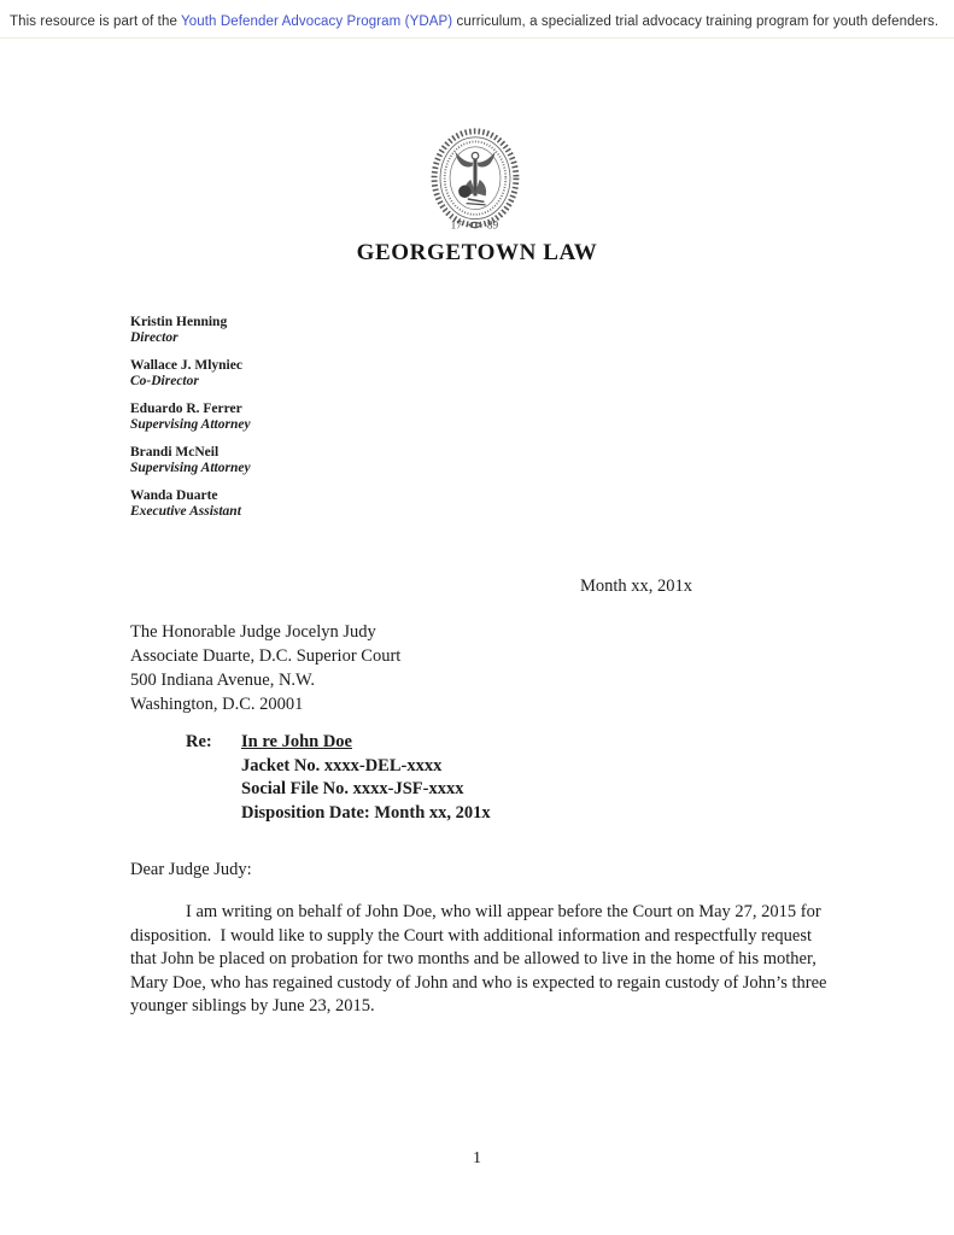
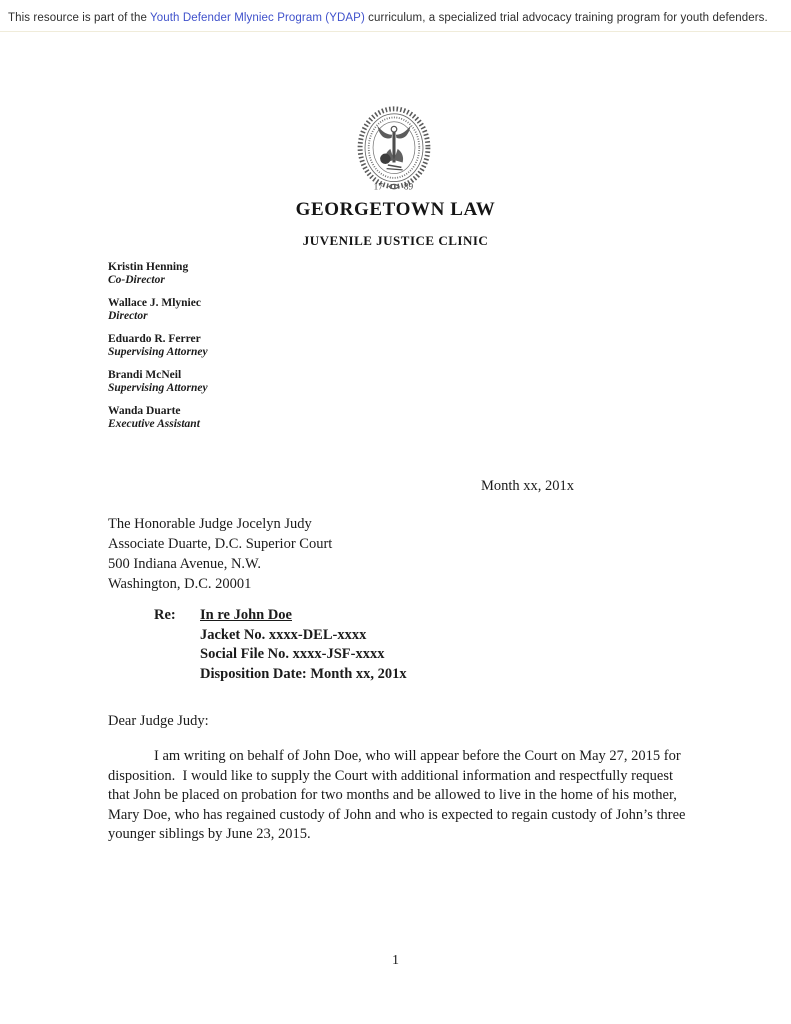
- This resource is part of the Youth Defender Advocacy Program (YDAP) curriculum, a specialized trial advocacy training program for youth defenders.
+ This resource is part of the Youth Defender Mlyniec Program (YDAP) curriculum, a specialized trial advocacy training program for youth defenders.
  17
  89
  GEORGETOWN LAW
+ JUVENILE JUSTICE CLINIC
  Kristin Henning
- Director
+ Co-Director
  Wallace J. Mlyniec
- Co-Director
+ Director
  Eduardo R. Ferrer
  Supervising Attorney
  Brandi McNeil
  Supervising Attorney
  Wanda Duarte
  Executive Assistant
  Month xx, 201x
  The Honorable Judge Jocelyn Judy
  Associate Duarte, D.C. Superior Court
  500 Indiana Avenue, N.W.
  Washington, D.C. 20001
  Re:
  In re John Doe
  Jacket No. xxxx-DEL-xxxx
  Social File No. xxxx-JSF-xxxx
  Disposition Date: Month xx, 201x
  Dear Judge Judy:
  I am writing on behalf of John Doe, who will appear before the Court on May 27, 2015 for disposition. I would like to supply the Court with additional information and respectfully request that John be placed on probation for two months and be allowed to live in the home of his mother, Mary Doe, who has regained custody of John and who is expected to regain custody of John’s three younger siblings by June 23, 2015.
  1
